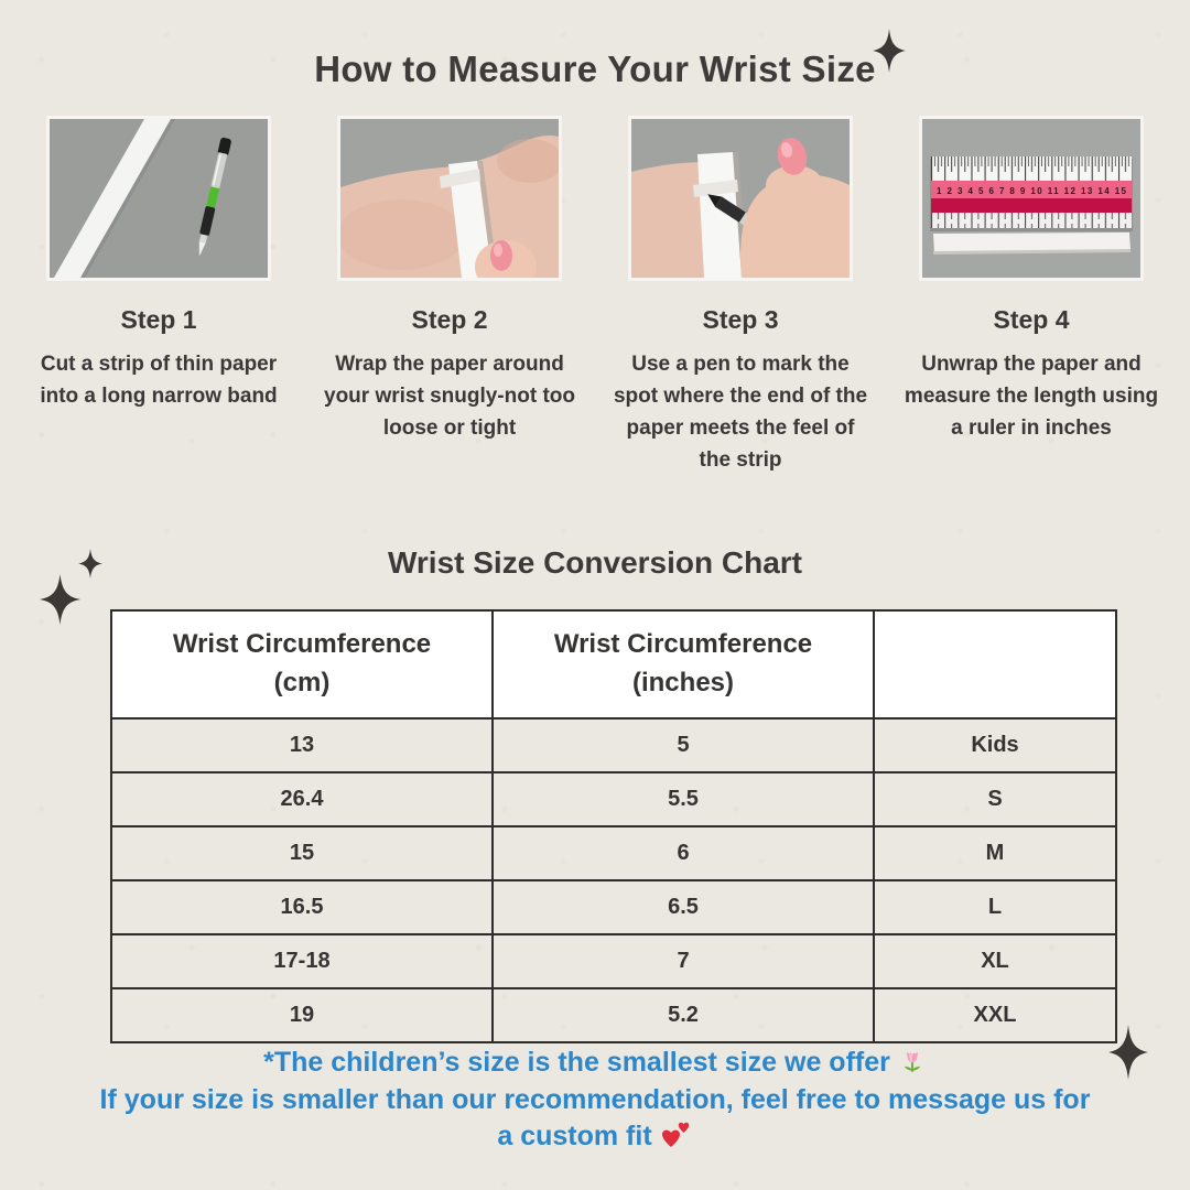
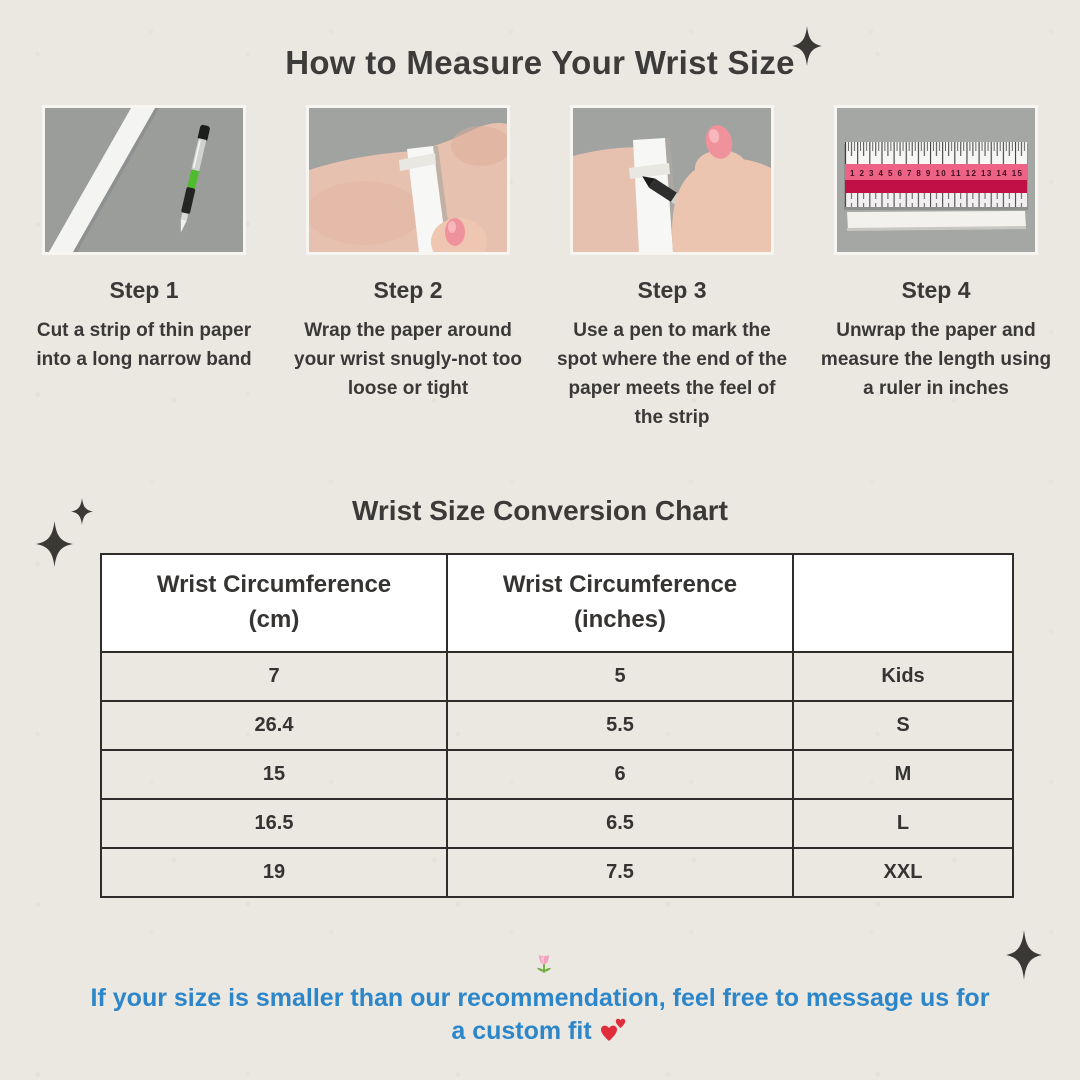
  How to Measure Your Wrist Size
  Step 1
  Cut a strip of thin paper into a long narrow band
  Step 2
  Wrap the paper around your wrist snugly-not too loose or tight
  Step 3
  Use a pen to mark the spot where the end of the paper meets the feel of the strip
  1 2 3 4 5 6 7 8 9 10 11 12 13 14 15
  Step 4
  Unwrap the paper and measure the length using a ruler in inches
  Wrist Size Conversion Chart
  Wrist Circumference(cm)	Wrist Circumference(inches)
- 13	5	Kids
+ 7	5	Kids
  26.4	5.5	S
  15	6	M
  16.5	6.5	L
- 17-18	7	XL
- 19	5.2	XXL
+ 19	7.5	XXL
- *The children’s size is the smallest size we offer
  If your size is smaller than our recommendation, feel free to message us for
  a custom fit
